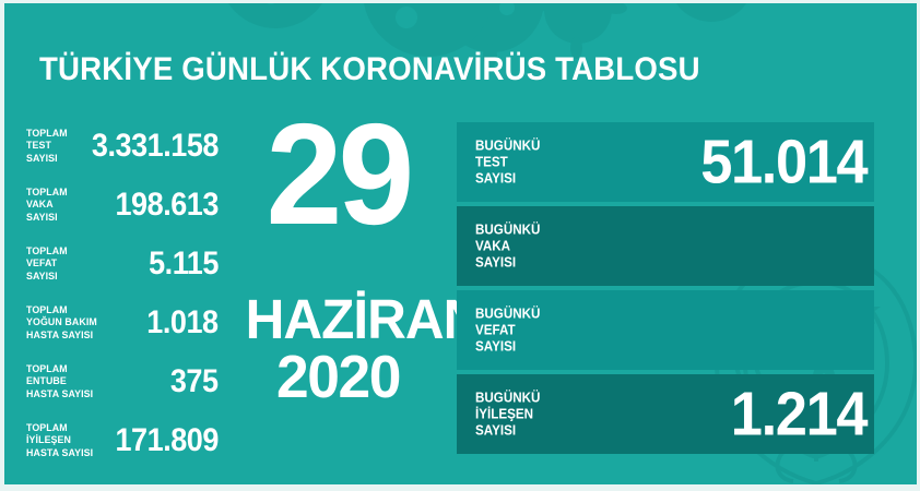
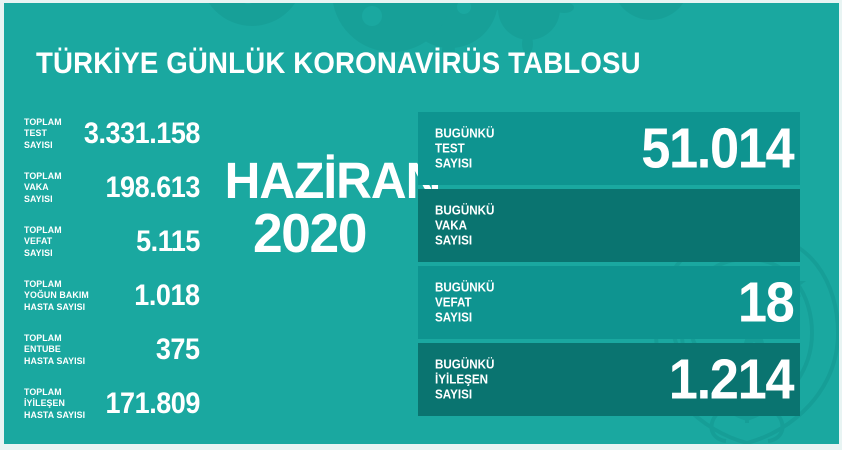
  TÜRKİYE GÜNLÜK KORONAVİRÜS TABLOSU
  TOPLAM
  TEST
  SAYISI
  3.331.158
  TOPLAM
  VAKA
  SAYISI
  198.613
  TOPLAM
  VEFAT
  SAYISI
  5.115
  TOPLAM
  YOĞUN BAKIM
  HASTA SAYISI
  1.018
  TOPLAM
  ENTUBE
  HASTA SAYISI
  375
  TOPLAM
  İYİLEŞEN
  HASTA SAYISI
  171.809
- 29
  HAZİRA
  2020
  BUGÜNKÜ
  TEST
  SAYISI
  51.014
  BUGÜNKÜ
  VAKA
  SAYISI
  BUGÜNKÜ
  VEFAT
  SAYISI
+ 18
  BUGÜNKÜ
  İYİLEŞEN
  SAYISI
  1.214
